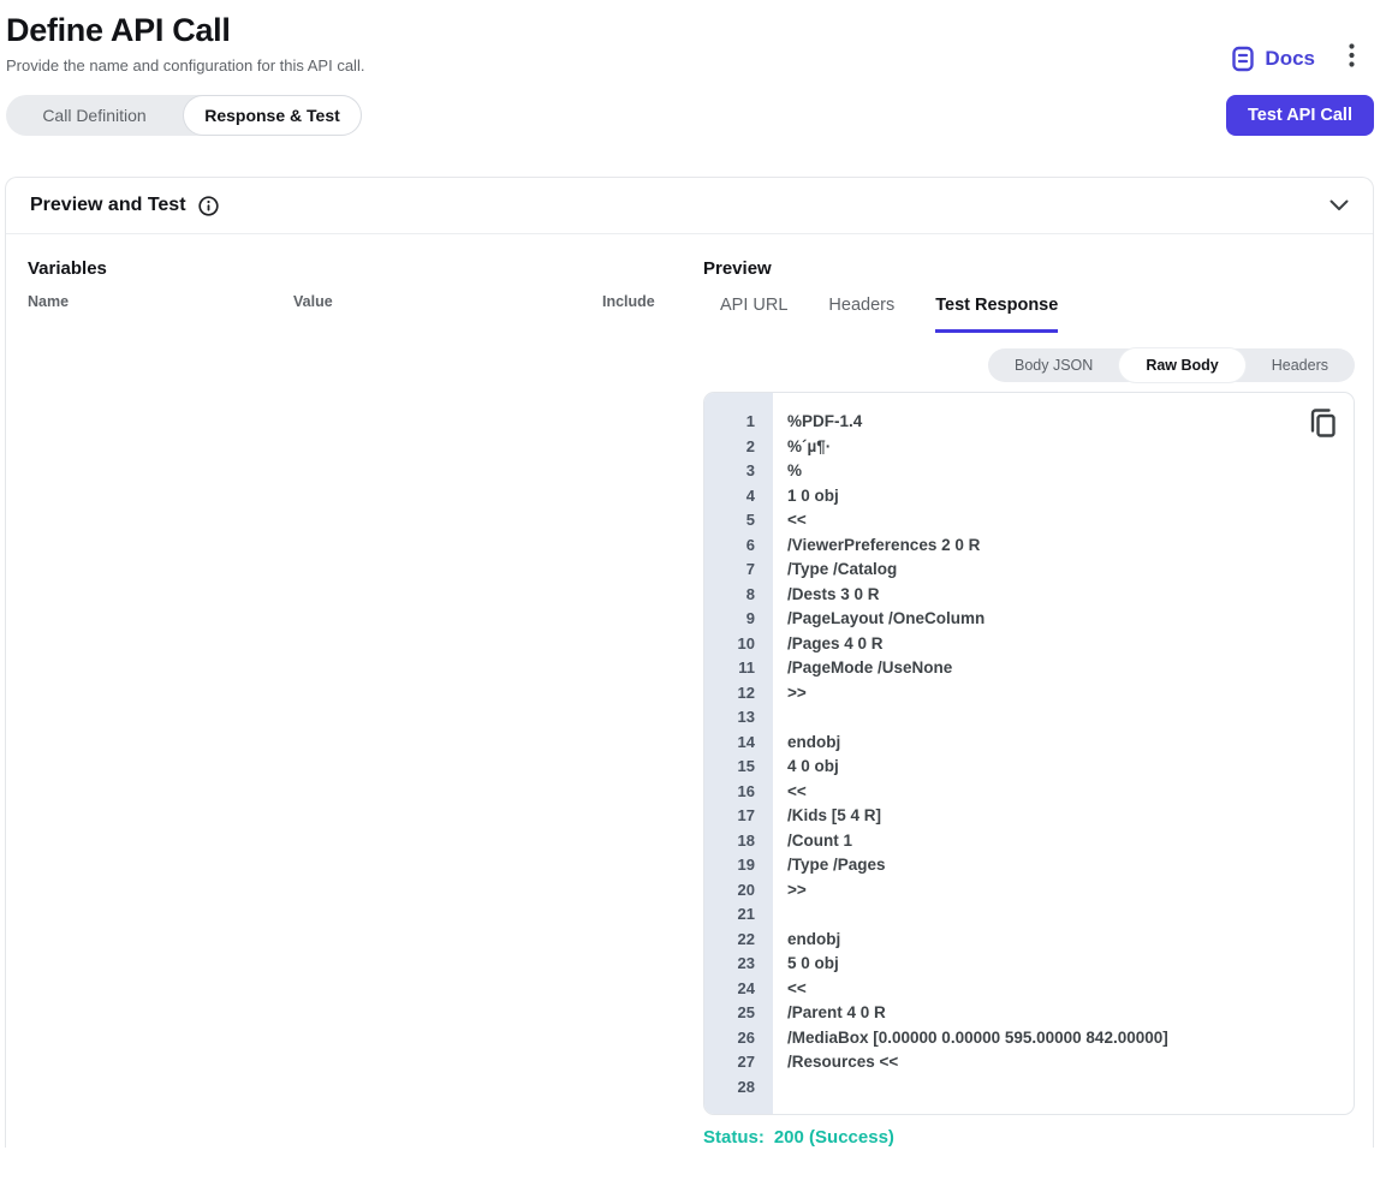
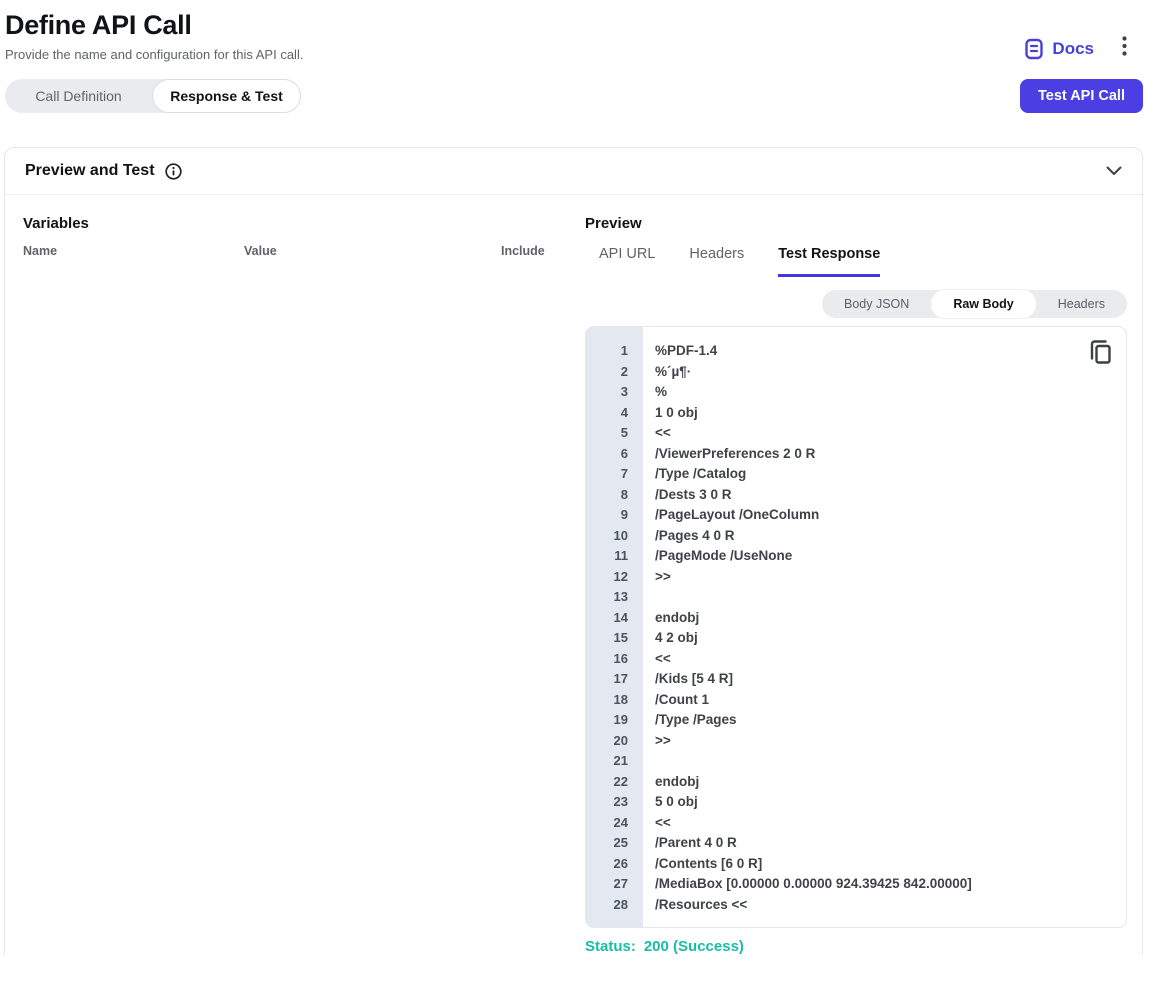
  Define API Call
  Provide the name and configuration for this API call.
  Docs
  Call Definition
  Response & Test
  Test API Call
  Preview and Test
  Variables
  Name
  Value
  Include
  Preview
  API URL
  Headers
  Test Response
  Body JSON
  Raw Body
  Headers
  1
  2
  3
  4
  5
  6
  7
  8
  9
  10
  11
  12
  13
  14
  15
  16
  17
  18
  19
  20
  21
  22
  23
  24
  25
  26
  27
  28
  %PDF-1.4
  %´µ¶·
  %
  1 0 obj
  <<
  /ViewerPreferences 2 0 R
  /Type /Catalog
  /Dests 3 0 R
  /PageLayout /OneColumn
  /Pages 4 0 R
  /PageMode /UseNone
  >>
  endobj
- 4 0 obj
+ 4 2 obj
  <<
  /Kids [5 4 R]
  /Count 1
  /Type /Pages
  >>
  endobj
  5 0 obj
  <<
  /Parent 4 0 R
+ /Contents [6 0 R]
- /MediaBox [0.00000 0.00000 595.00000 842.00000]
+ /MediaBox [0.00000 0.00000 924.39425 842.00000]
  /Resources <<
  Status:
  200 (Success)
